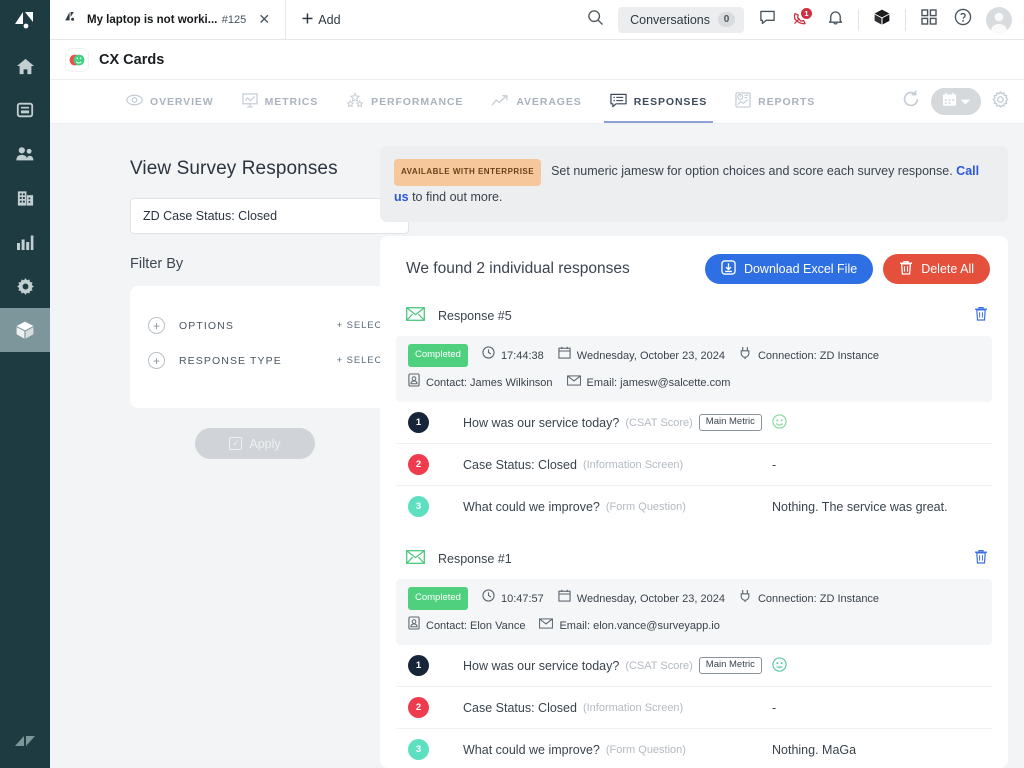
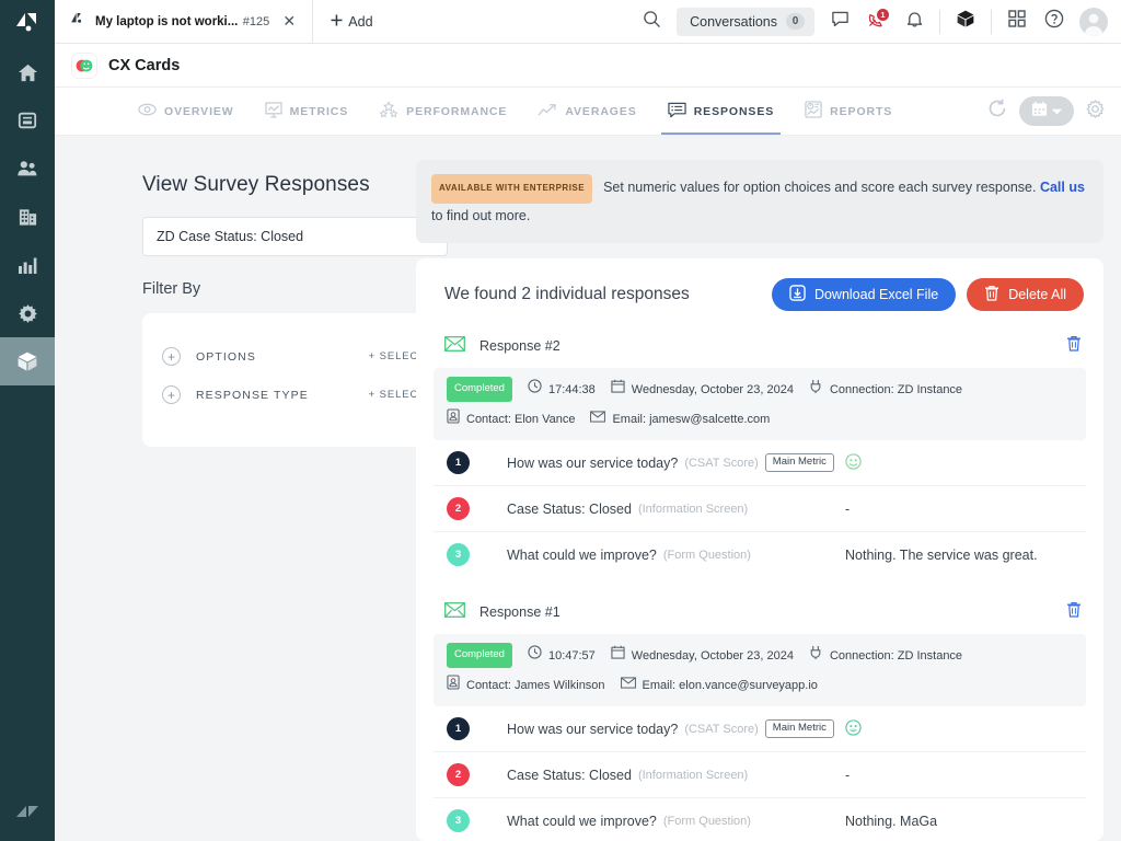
  My laptop is not worki... #125
  ✕
  Add
  Conversations
  0
  1
  CX Cards
  OVERVIEW
  METRICS
  PERFORMANCE
  AVERAGES
  RESPONSES
  REPORTS
  View Survey Responses
  ZD Case Status: Closed
  Filter By
  +
  OPTIONS
  + SELEC
  +
  RESPONSE TYPE
  + SELEC
- ✓
- Apply
- AVAILABLE WITH ENTERPRISE Set numeric jamesw for option choices and score each survey response. Call us to find out more.
+ AVAILABLE WITH ENTERPRISE Set numeric values for option choices and score each survey response. Call us to find out more.
  We found 2 individual responses
  Download Excel File
  Delete All
- Response #5
+ Response #2
  Completed
  17:44:38
  Wednesday, October 23, 2024
  Connection: ZD Instance
- Contact: James Wilkinson
+ Contact: Elon Vance
  Email: jamesw@salcette.com
  1
  How was our service today?
  (CSAT Score)
  Main Metric
  2
  Case Status: Closed
  (Information Screen)
  -
  3
  What could we improve?
  (Form Question)
  Nothing. The service was great.
  Response #1
  Completed
  10:47:57
  Wednesday, October 23, 2024
  Connection: ZD Instance
- Contact: Elon Vance
+ Contact: James Wilkinson
  Email: elon.vance@surveyapp.io
  1
  How was our service today?
  (CSAT Score)
  Main Metric
  2
  Case Status: Closed
  (Information Screen)
  -
  3
  What could we improve?
  (Form Question)
  Nothing. MaGa
